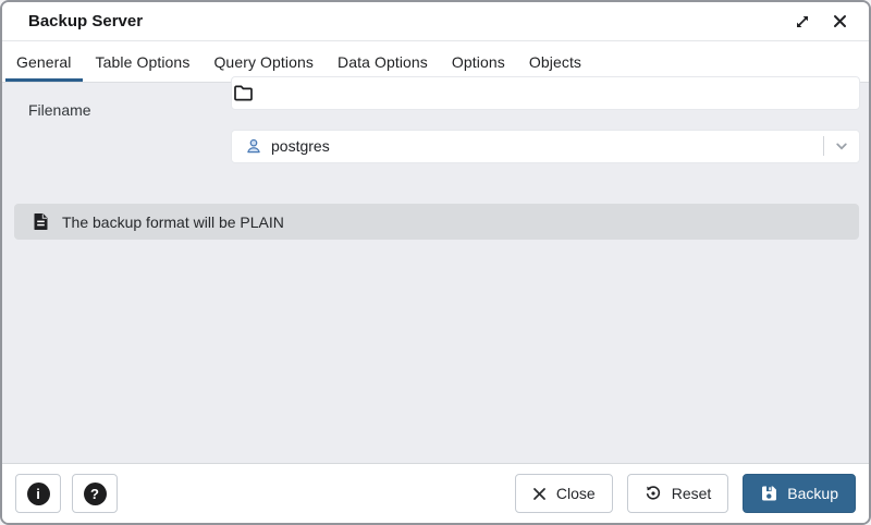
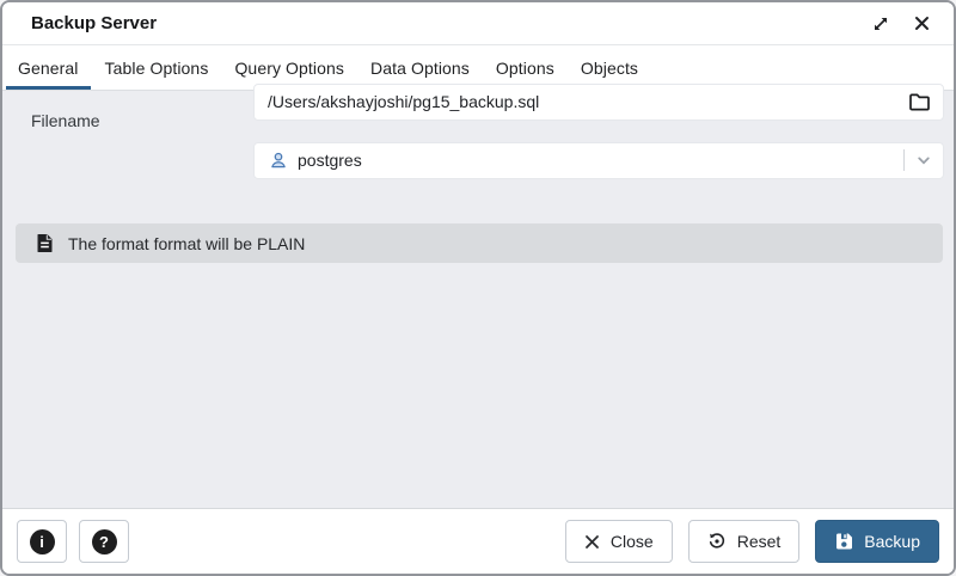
  Backup Server
  General
  Table Options
  Query Options
  Data Options
  Options
  Objects
  Filename
+ /Users/akshayjoshi/pg15_backup.sql
  postgres
- The backup format will be PLAIN
+ The format format will be PLAIN
  i
  ?
  Close
  Reset
  Backup
